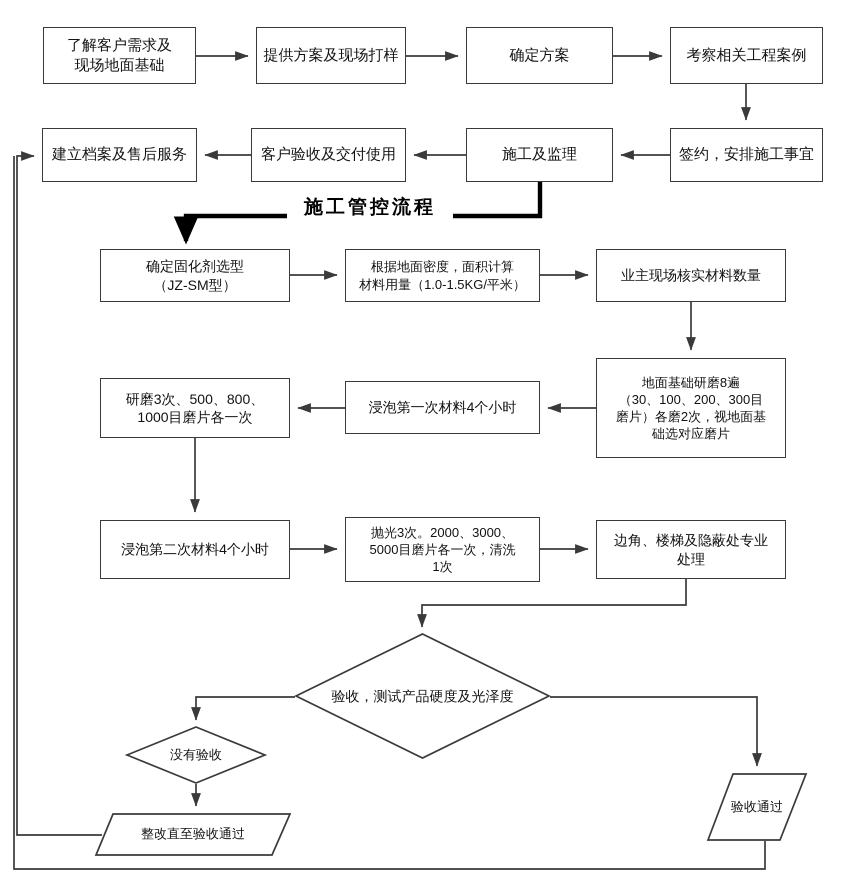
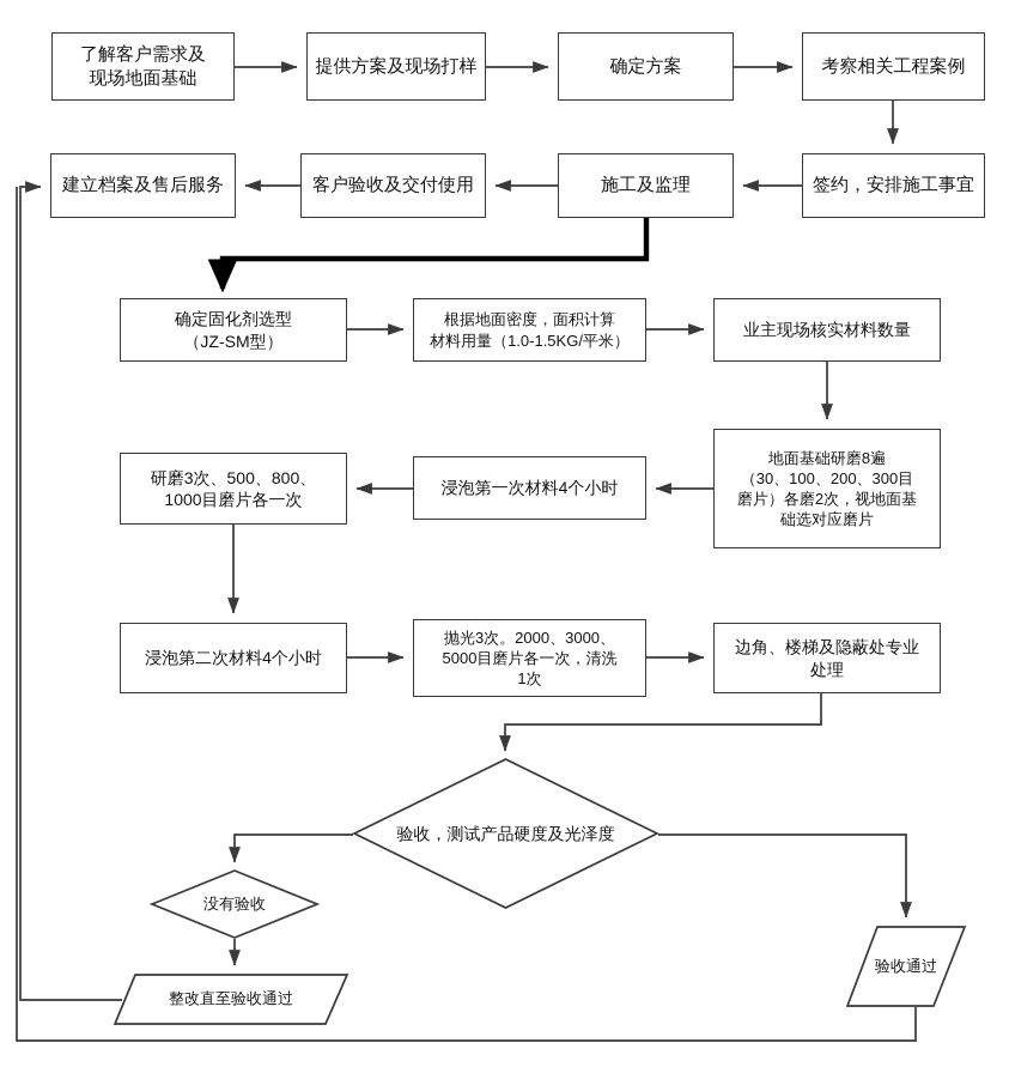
  了解客户需求及
  现场地面基础
  提供方案及现场打样
  确定方案
  考察相关工程案例
  签约，安排施工事宜
  施工及监理
  客户验收及交付使用
  建立档案及售后服务
  确定固化剂选型
  （JZ-SM型）
  根据地面密度，面积计算
  材料用量（1.0-1.5KG/平米）
  业主现场核实材料数量
  地面基础研磨8遍
  （30、100、200、300目
  磨片）各磨2次，视地面基
  础选对应磨片
  浸泡第一次材料4个小时
  研磨3次、500、800、
  1000目磨片各一次
  浸泡第二次材料4个小时
  抛光3次。2000、3000、
  5000目磨片各一次，清洗
  1次
  边角、楼梯及隐蔽处专业
  处理
  验收，测试产品硬度及光泽度
  没有验收
  整改直至验收通过
  验收通过
- 施工管控流程
